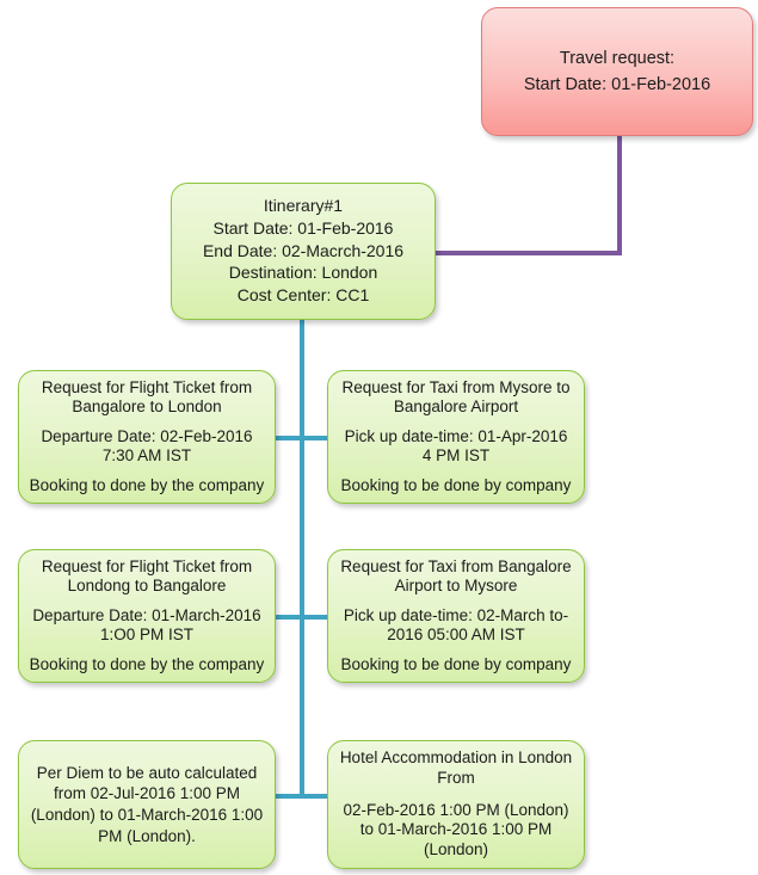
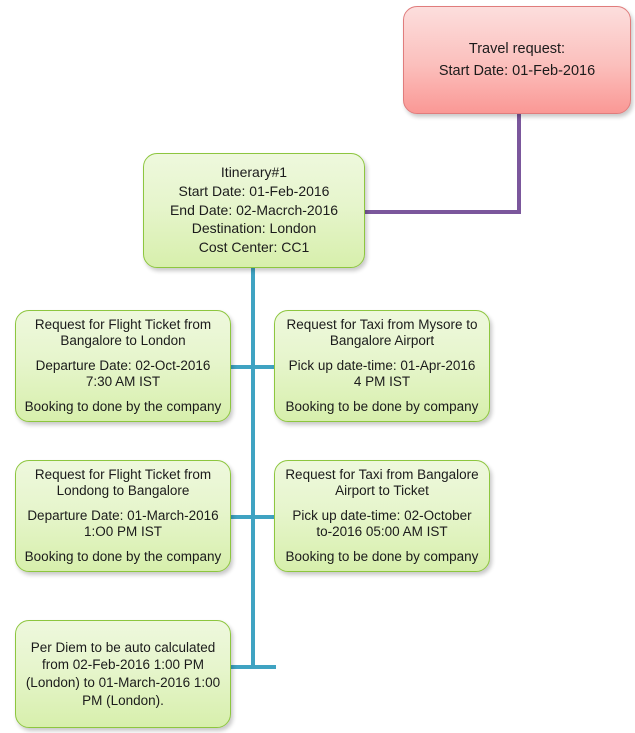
  Travel request:
  Start Date: 01-Feb-2016
  Itinerary#1
  Start Date: 01-Feb-2016
  End Date: 02-Macrch-2016
  Destination: London
  Cost Center: CC1
  Request for Flight Ticket from Bangalore to London
- Departure Date: 02-Feb-2016 7:30 AM IST
+ Departure Date: 02-Oct-2016 7:30 AM IST
  Booking to done by the company
  Request for Taxi from Mysore to Bangalore Airport
  Pick up date-time: 01-Apr-2016 4 PM IST
  Booking to be done by company
  Request for Flight Ticket from Londong to Bangalore
  Departure Date: 01-March-2016 1:O0 PM IST
  Booking to done by the company
- Request for Taxi from Bangalore Airport to Mysore
+ Request for Taxi from Bangalore Airport to Ticket
- Pick up date-time: 02-March to-2016 05:00 AM IST
+ Pick up date-time: 02-October to-2016 05:00 AM IST
  Booking to be done by company
- Per Diem to be auto calculated from 02-Jul-2016 1:00 PM (London) to 01-March-2016 1:00 PM (London).
+ Per Diem to be auto calculated from 02-Feb-2016 1:00 PM (London) to 01-March-2016 1:00 PM (London).
- Hotel Accommodation in London From
- 02-Feb-2016 1:00 PM (London) to 01-March-2016 1:00 PM (London)
